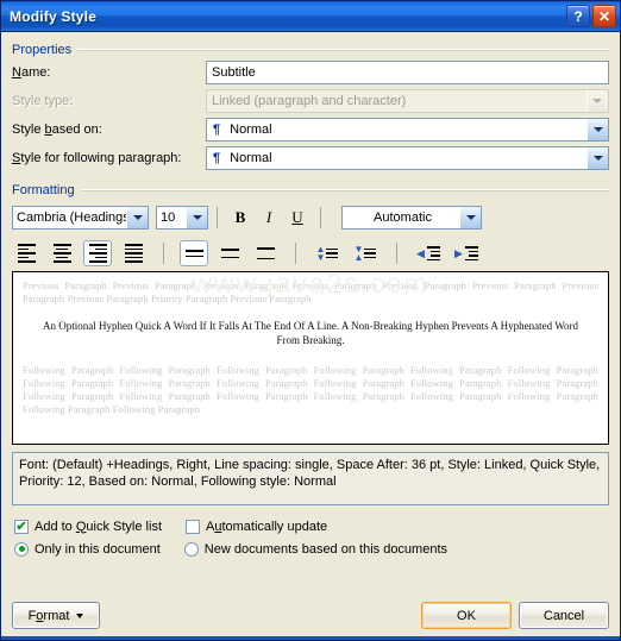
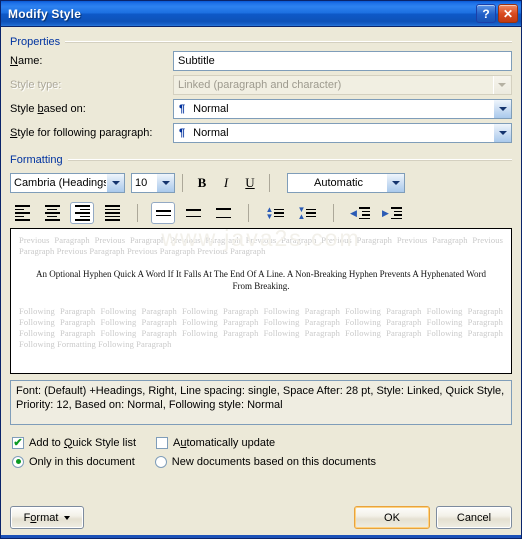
  Modify Style
  ?
  ✕
  Properties
  Name:
  Subtitle
  Style type:
  Linked (paragraph and character)
  Style based on:
  ¶
  Normal
  Style for following paragraph:
  ¶
  Normal
  Formatting
  Cambria (Heading
  10
  B
  I
  U
  Automatic
  ▲
  ▼
  ▼
  ▲
  ◀
  ▶
  www.java2s.com
- Previous Paragraph Previous Paragraph Previous Paragraph Previous Paragraph Previous Paragraph Previous Paragraph Previous Paragraph Previous Paragraph Priority Paragraph Previous Paragraph
+ Previous Paragraph Previous Paragraph Previous Paragraph Previous Paragraph Previous Paragraph Previous Paragraph Previous Paragraph Previous Paragraph Previous Paragraph Previous Paragraph
  An Optional Hyphen Quick A Word If It Falls At The End Of A Line. A Non-Breaking Hyphen Prevents A Hyphenated Word From Breaking.
- Following Paragraph Following Paragraph Following Paragraph Following Paragraph Following Paragraph Following Paragraph Following Paragraph Following Paragraph Following Paragraph Following Paragraph Following Paragraph Following Paragraph Following Paragraph Following Paragraph Following Paragraph Following Paragraph Following Paragraph Following Paragraph Following Paragraph Following Paragraph
+ Following Paragraph Following Paragraph Following Paragraph Following Paragraph Following Paragraph Following Paragraph Following Paragraph Following Paragraph Following Paragraph Following Paragraph Following Paragraph Following Paragraph Following Paragraph Following Paragraph Following Paragraph Following Paragraph Following Paragraph Following Paragraph Following Formatting Following Paragraph
- Font: (Default) +Headings, Right, Line spacing: single, Space After: 36 pt, Style: Linked, Quick Style, Priority: 12, Based on: Normal, Following style: Normal
+ Font: (Default) +Headings, Right, Line spacing: single, Space After: 28 pt, Style: Linked, Quick Style, Priority: 12, Based on: Normal, Following style: Normal
  ✔
  Add to Quick Style list
  Automatically update
  Only in this document
  New documents based on this documents
  Format
  OK
  Cancel
